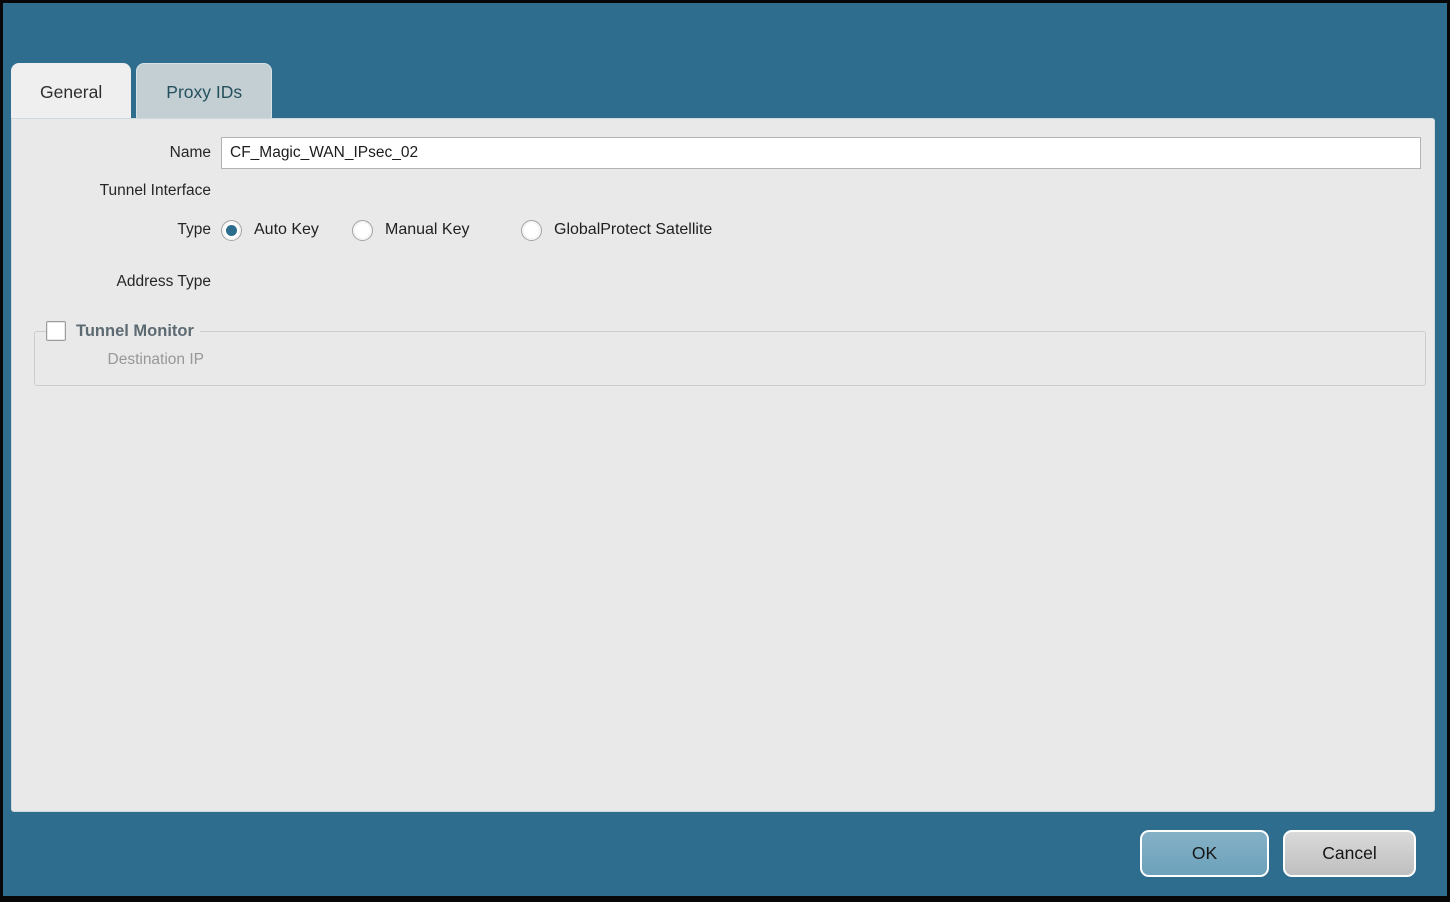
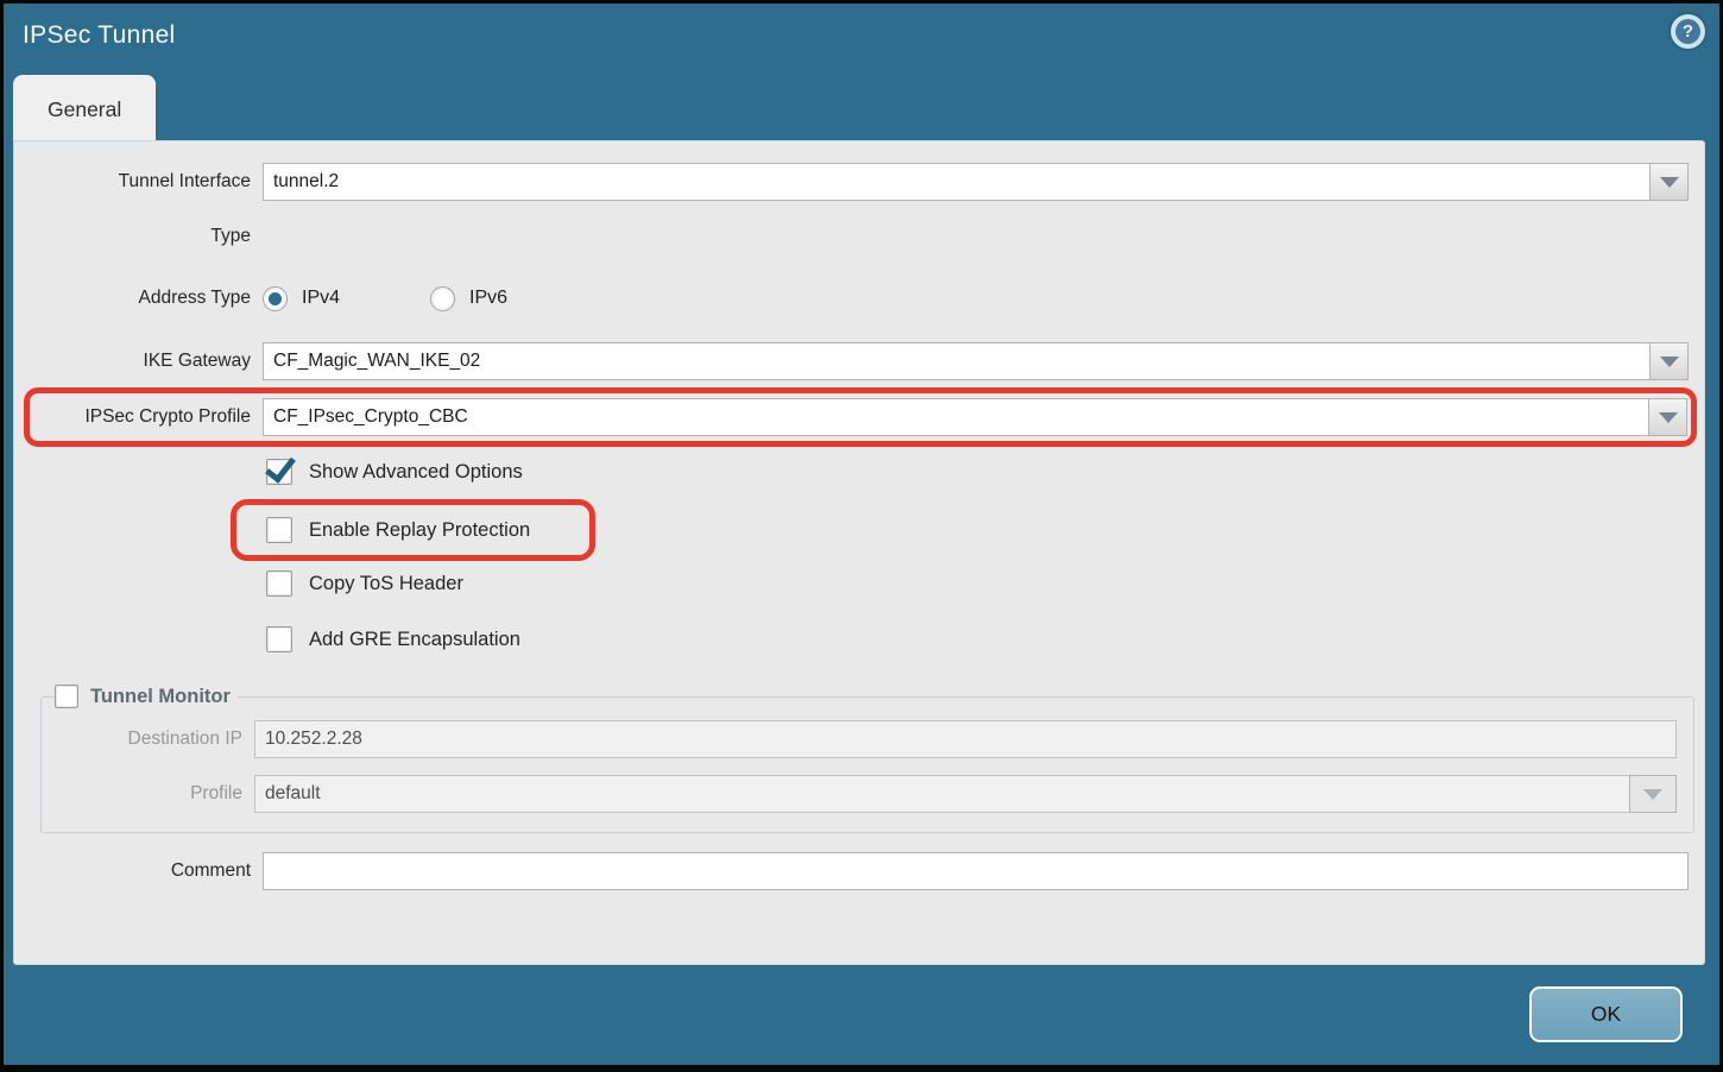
+ IPSec Tunnel
+ ?
  General
- Proxy IDs
- Name
- CF_Magic_WAN_IPsec_02
  Tunnel Interface
+ tunnel.2
  Type
- Auto Key
- Manual Key
- GlobalProtect Satellite
  Address Type
+ IPv4
+ IPv6
+ IKE Gateway
+ CF_Magic_WAN_IKE_02
+ IPSec Crypto Profile
+ CF_IPsec_Crypto_CBC
+ Show Advanced Options
+ Enable Replay Protection
+ Copy ToS Header
+ Add GRE Encapsulation
  Tunnel Monitor
  Destination IP
+ 10.252.2.28
+ Profile
+ default
+ Comment
  OK
- Cancel
